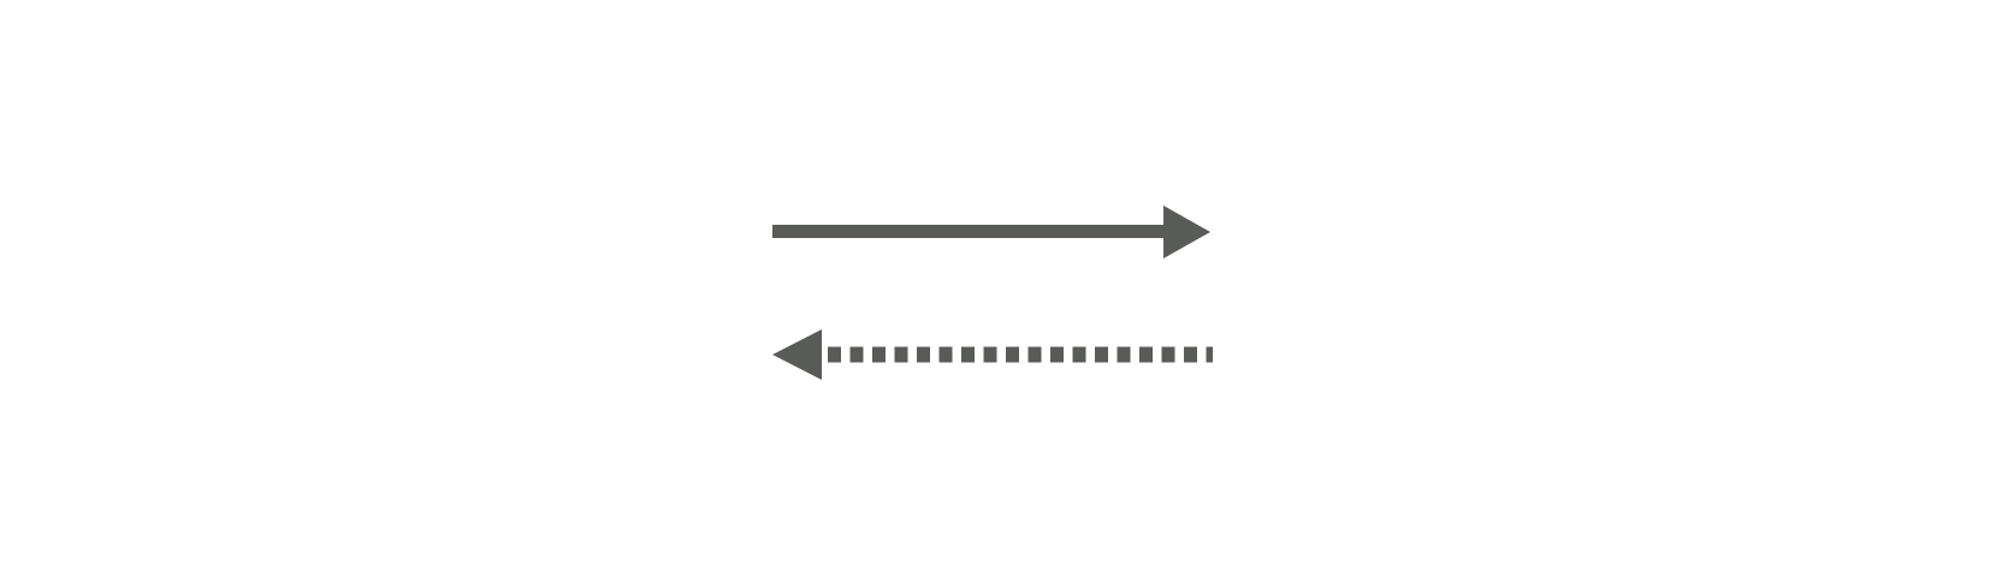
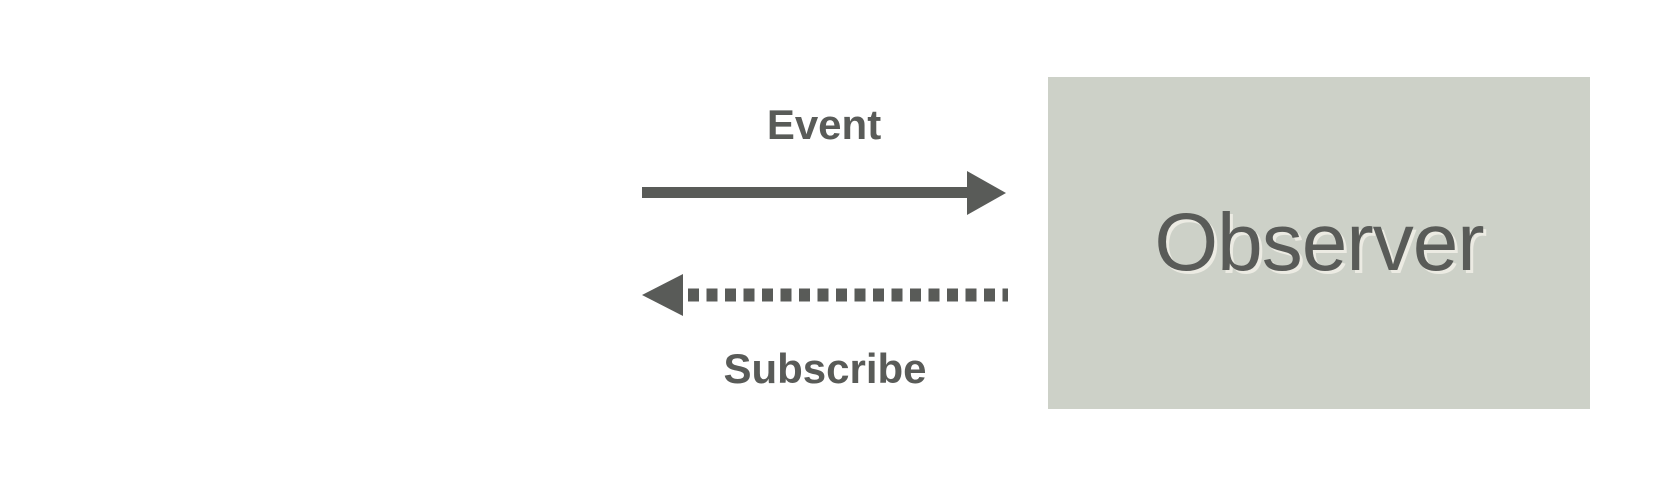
+ Event
+ Subscribe
+ Observer
